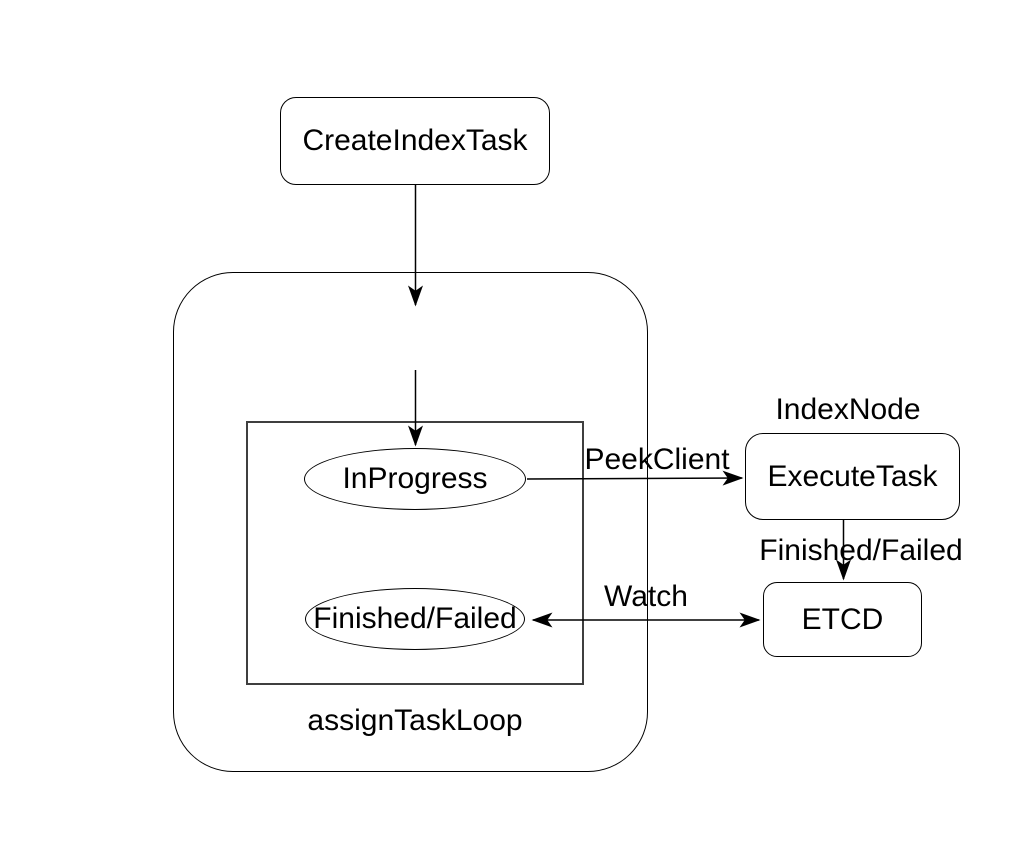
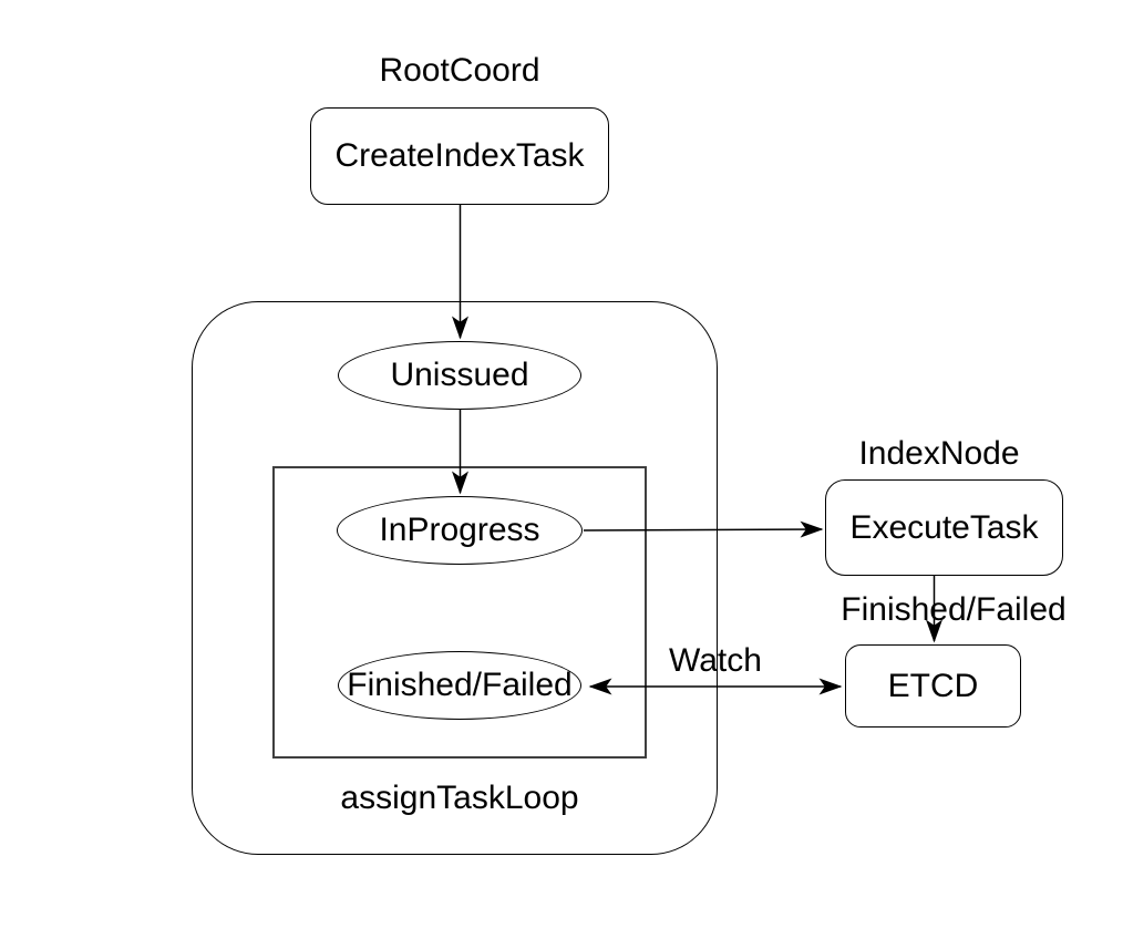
  CreateIndexTask
+ Unissued
  InProgress
  Finished/Failed
  ExecuteTask
  ETCD
+ RootCoord
  IndexNode
  assignTaskLoop
- PeekClient
  Finished/Failed
  Watch
